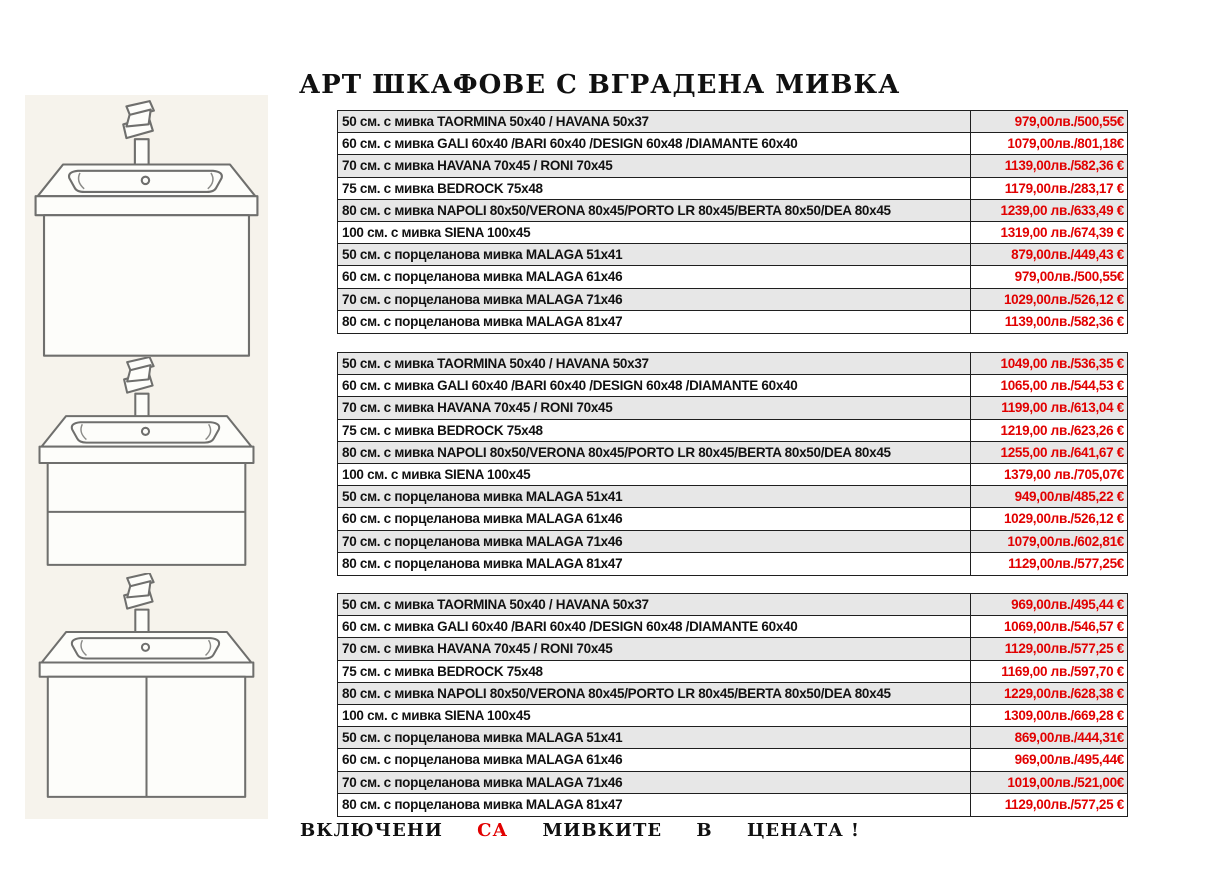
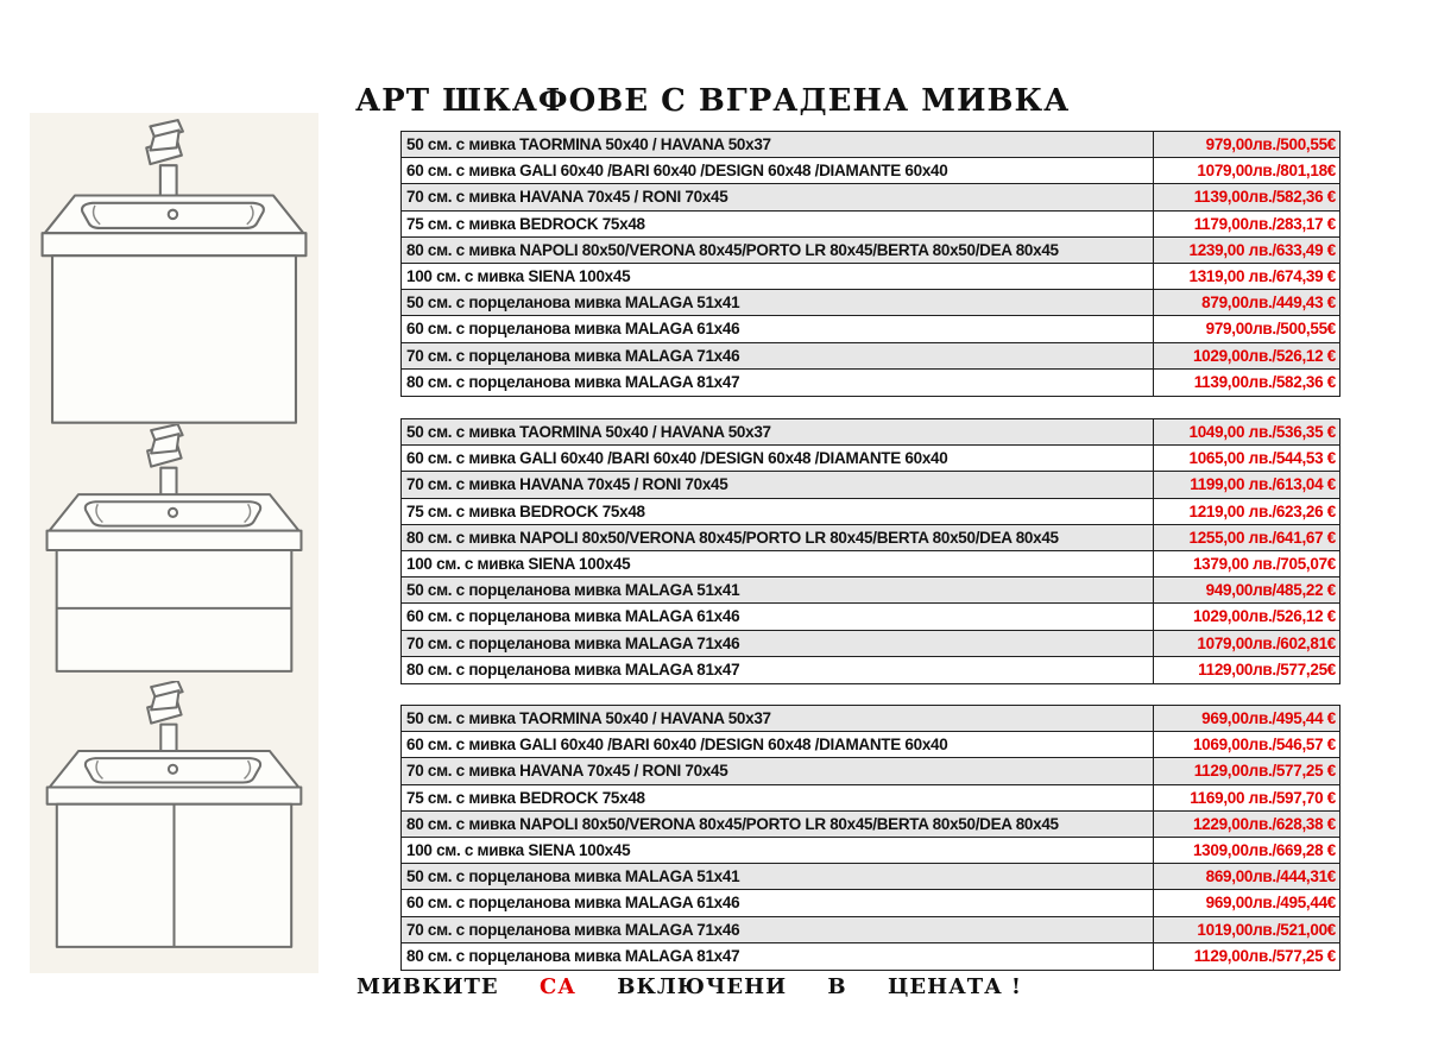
  АРТ ШКАФОВЕ С ВГРАДЕНА МИВКА
  50 см. с мивка TAORMINA 50x40 / HAVANA 50x37
  979,00лв./500,55€
  60 см. с мивка GALI 60x40 /BARI 60x40 /DESIGN 60x48 /DIAMANTE 60x40
  1079,00лв./801,18€
  70 см. с мивка HAVANA 70x45 / RONI 70x45
  1139,00лв./582,36 €
  75 см. с мивка BEDROCK 75x48
  1179,00лв./283,17 €
  80 см. с мивка NAPOLI 80x50/VERONA 80x45/PORTO LR 80x45/BERTA 80x50/DEA 80x45
  1239,00 лв./633,49 €
  100 см. с мивка SIENA 100x45
  1319,00 лв./674,39 €
  50 см. с порцеланова мивка MALAGA 51x41
  879,00лв./449,43 €
  60 см. с порцеланова мивка MALAGA 61x46
  979,00лв./500,55€
  70 см. с порцеланова мивка MALAGA 71x46
  1029,00лв./526,12 €
  80 см. с порцеланова мивка MALAGA 81x47
  1139,00лв./582,36 €
  50 см. с мивка TAORMINA 50x40 / HAVANA 50x37
  1049,00 лв./536,35 €
  60 см. с мивка GALI 60x40 /BARI 60x40 /DESIGN 60x48 /DIAMANTE 60x40
  1065,00 лв./544,53 €
  70 см. с мивка HAVANA 70x45 / RONI 70x45
  1199,00 лв./613,04 €
  75 см. с мивка BEDROCK 75x48
  1219,00 лв./623,26 €
  80 см. с мивка NAPOLI 80x50/VERONA 80x45/PORTO LR 80x45/BERTA 80x50/DEA 80x45
  1255,00 лв./641,67 €
  100 см. с мивка SIENA 100x45
  1379,00 лв./705,07€
  50 см. с порцеланова мивка MALAGA 51x41
  949,00лв/485,22 €
  60 см. с порцеланова мивка MALAGA 61x46
  1029,00лв./526,12 €
  70 см. с порцеланова мивка MALAGA 71x46
  1079,00лв./602,81€
  80 см. с порцеланова мивка MALAGA 81x47
  1129,00лв./577,25€
  50 см. с мивка TAORMINA 50x40 / HAVANA 50x37
  969,00лв./495,44 €
  60 см. с мивка GALI 60x40 /BARI 60x40 /DESIGN 60x48 /DIAMANTE 60x40
  1069,00лв./546,57 €
  70 см. с мивка HAVANA 70x45 / RONI 70x45
  1129,00лв./577,25 €
  75 см. с мивка BEDROCK 75x48
  1169,00 лв./597,70 €
  80 см. с мивка NAPOLI 80x50/VERONA 80x45/PORTO LR 80x45/BERTA 80x50/DEA 80x45
  1229,00лв./628,38 €
  100 см. с мивка SIENA 100x45
  1309,00лв./669,28 €
  50 см. с порцеланова мивка MALAGA 51x41
  869,00лв./444,31€
  60 см. с порцеланова мивка MALAGA 61x46
  969,00лв./495,44€
  70 см. с порцеланова мивка MALAGA 71x46
  1019,00лв./521,00€
  80 см. с порцеланова мивка MALAGA 81x47
  1129,00лв./577,25 €
- ВКЛЮЧЕНИ
+ МИВКИТЕ
  СА
- МИВКИТЕ
+ ВКЛЮЧЕНИ
  В
  ЦЕНАТА !
